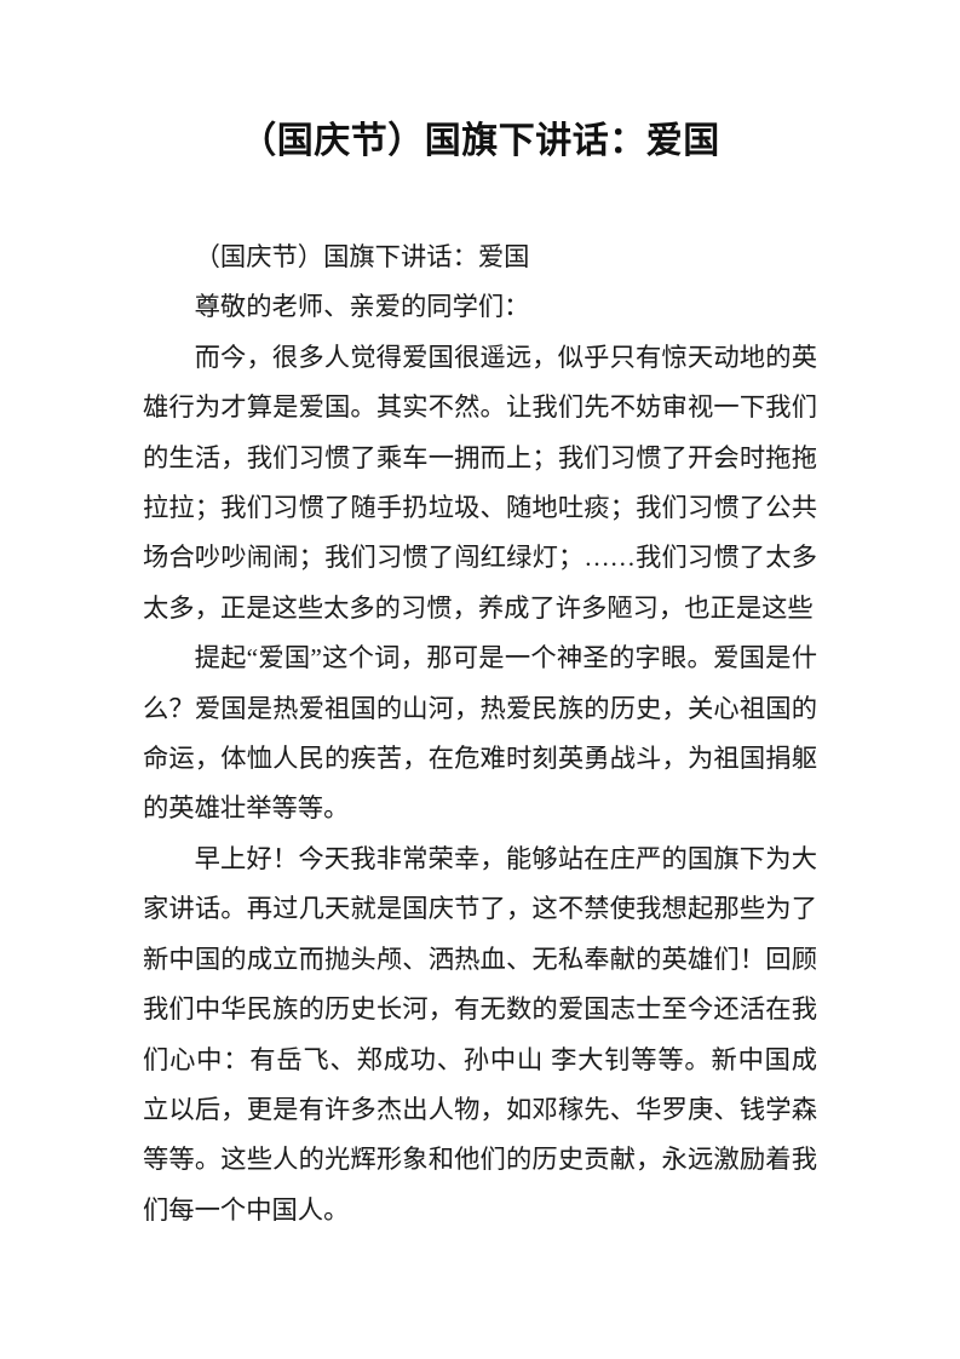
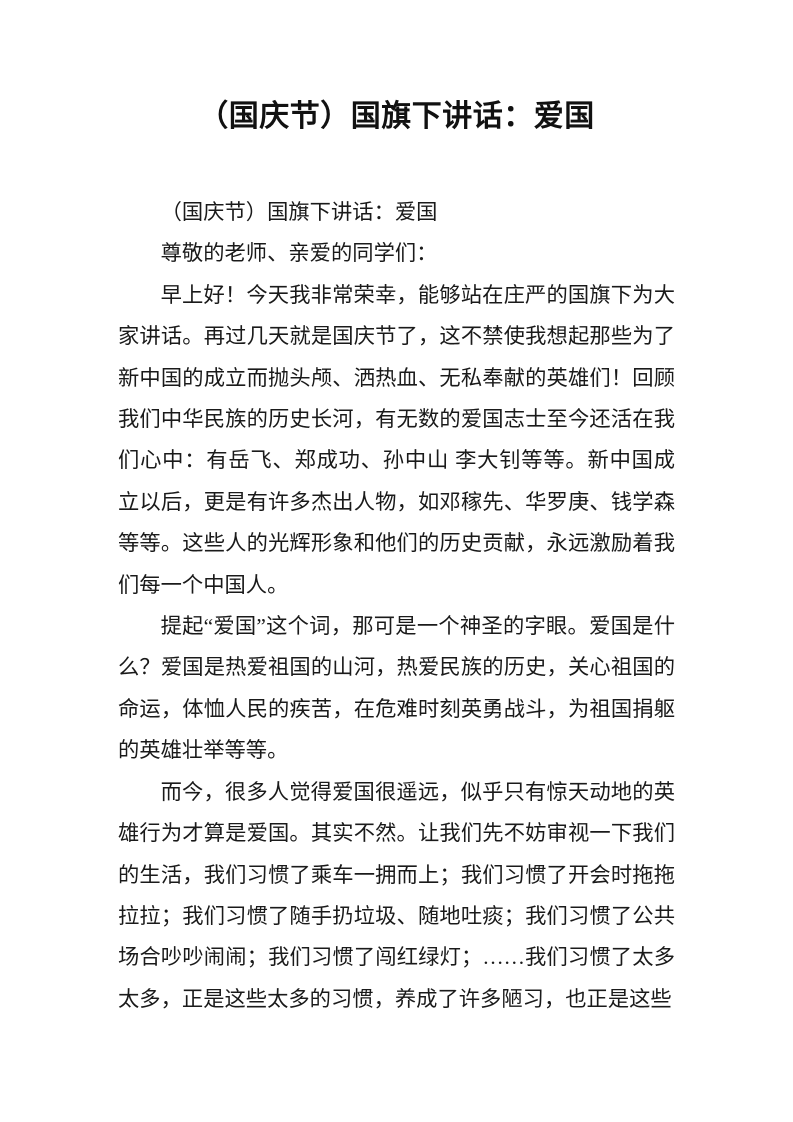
  （国庆节）国旗下讲话：爱国
  （国庆节）国旗下讲话：爱国
  尊敬的老师、亲爱的同学们：
- 而今，很多人觉得爱国很遥远，似乎只有惊天动地的英雄行为才算是爱国。其实不然。让我们先不妨审视一下我们的生活，我们习惯了乘车一拥而上；我们习惯了开会时拖拖拉拉；我们习惯了随手扔垃圾、随地吐痰；我们习惯了公共场合吵吵闹闹；我们习惯了闯红绿灯；……我们习惯了太多太多，正是这些太多的习惯，养成了许多陋习，也正是这些
+ 早上好！今天我非常荣幸，能够站在庄严的国旗下为大家讲话。再过几天就是国庆节了，这不禁使我想起那些为了新中国的成立而抛头颅、洒热血、无私奉献的英雄们！回顾我们中华民族的历史长河，有无数的爱国志士至今还活在我们心中：有岳飞、郑成功、孙中山 李大钊等等。新中国成立以后，更是有许多杰出人物，如邓稼先、华罗庚、钱学森等等。这些人的光辉形象和他们的历史贡献，永远激励着我们每一个中国人。
  提起“爱国”这个词，那可是一个神圣的字眼。爱国是什么？爱国是热爱祖国的山河，热爱民族的历史，关心祖国的命运，体恤人民的疾苦，在危难时刻英勇战斗，为祖国捐躯的英雄壮举等等。
- 早上好！今天我非常荣幸，能够站在庄严的国旗下为大家讲话。再过几天就是国庆节了，这不禁使我想起那些为了新中国的成立而抛头颅、洒热血、无私奉献的英雄们！回顾我们中华民族的历史长河，有无数的爱国志士至今还活在我们心中：有岳飞、郑成功、孙中山 李大钊等等。新中国成立以后，更是有许多杰出人物，如邓稼先、华罗庚、钱学森等等。这些人的光辉形象和他们的历史贡献，永远激励着我们每一个中国人。
+ 而今，很多人觉得爱国很遥远，似乎只有惊天动地的英雄行为才算是爱国。其实不然。让我们先不妨审视一下我们的生活，我们习惯了乘车一拥而上；我们习惯了开会时拖拖拉拉；我们习惯了随手扔垃圾、随地吐痰；我们习惯了公共场合吵吵闹闹；我们习惯了闯红绿灯；……我们习惯了太多太多，正是这些太多的习惯，养成了许多陋习，也正是这些
